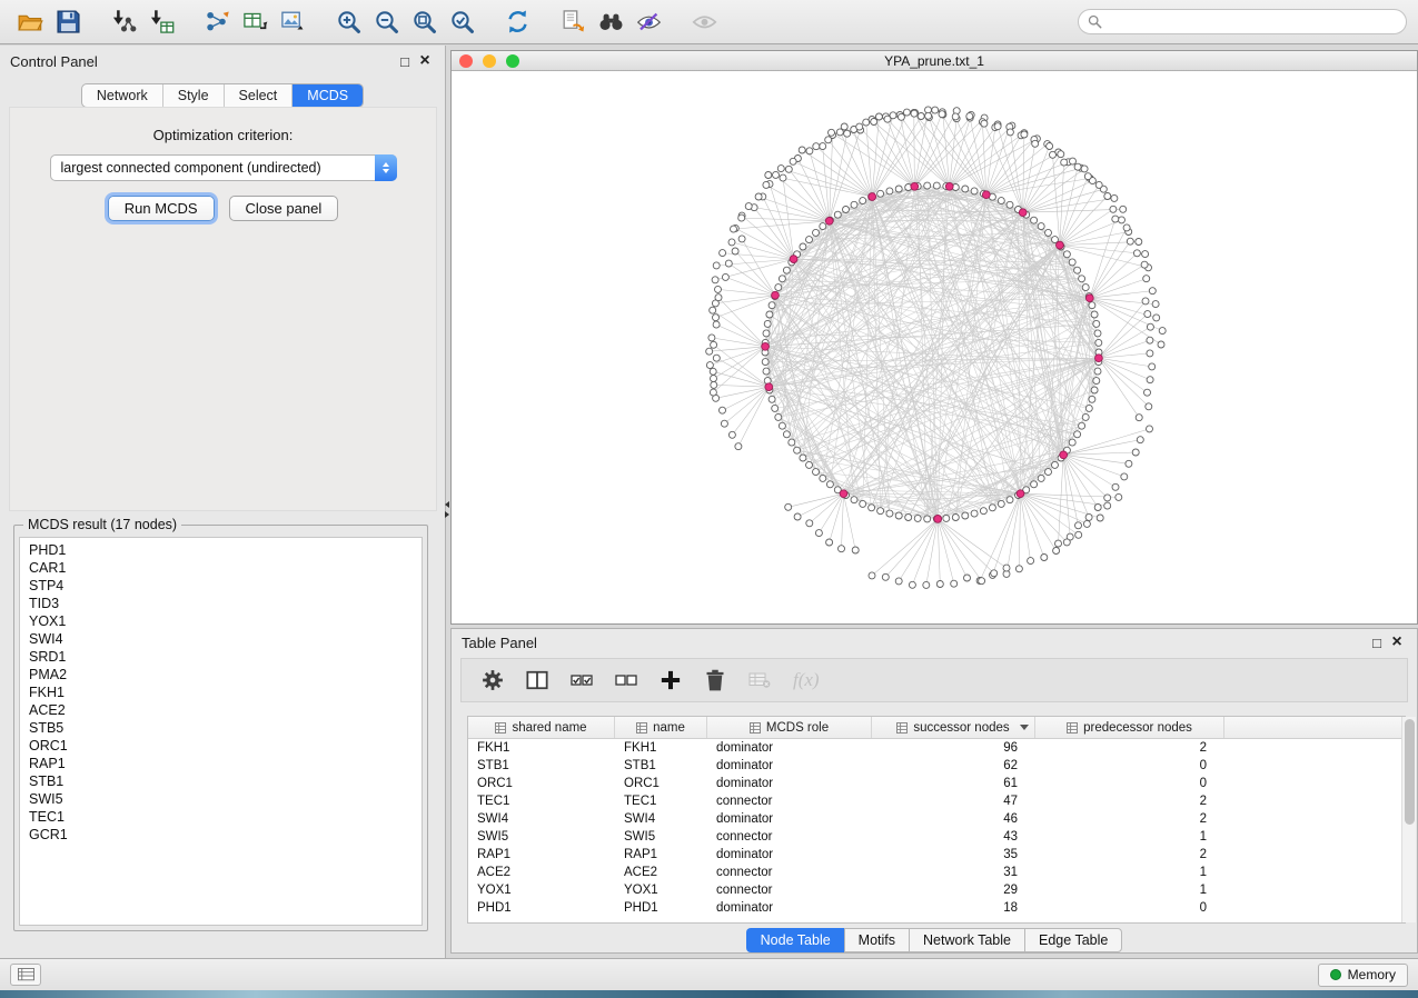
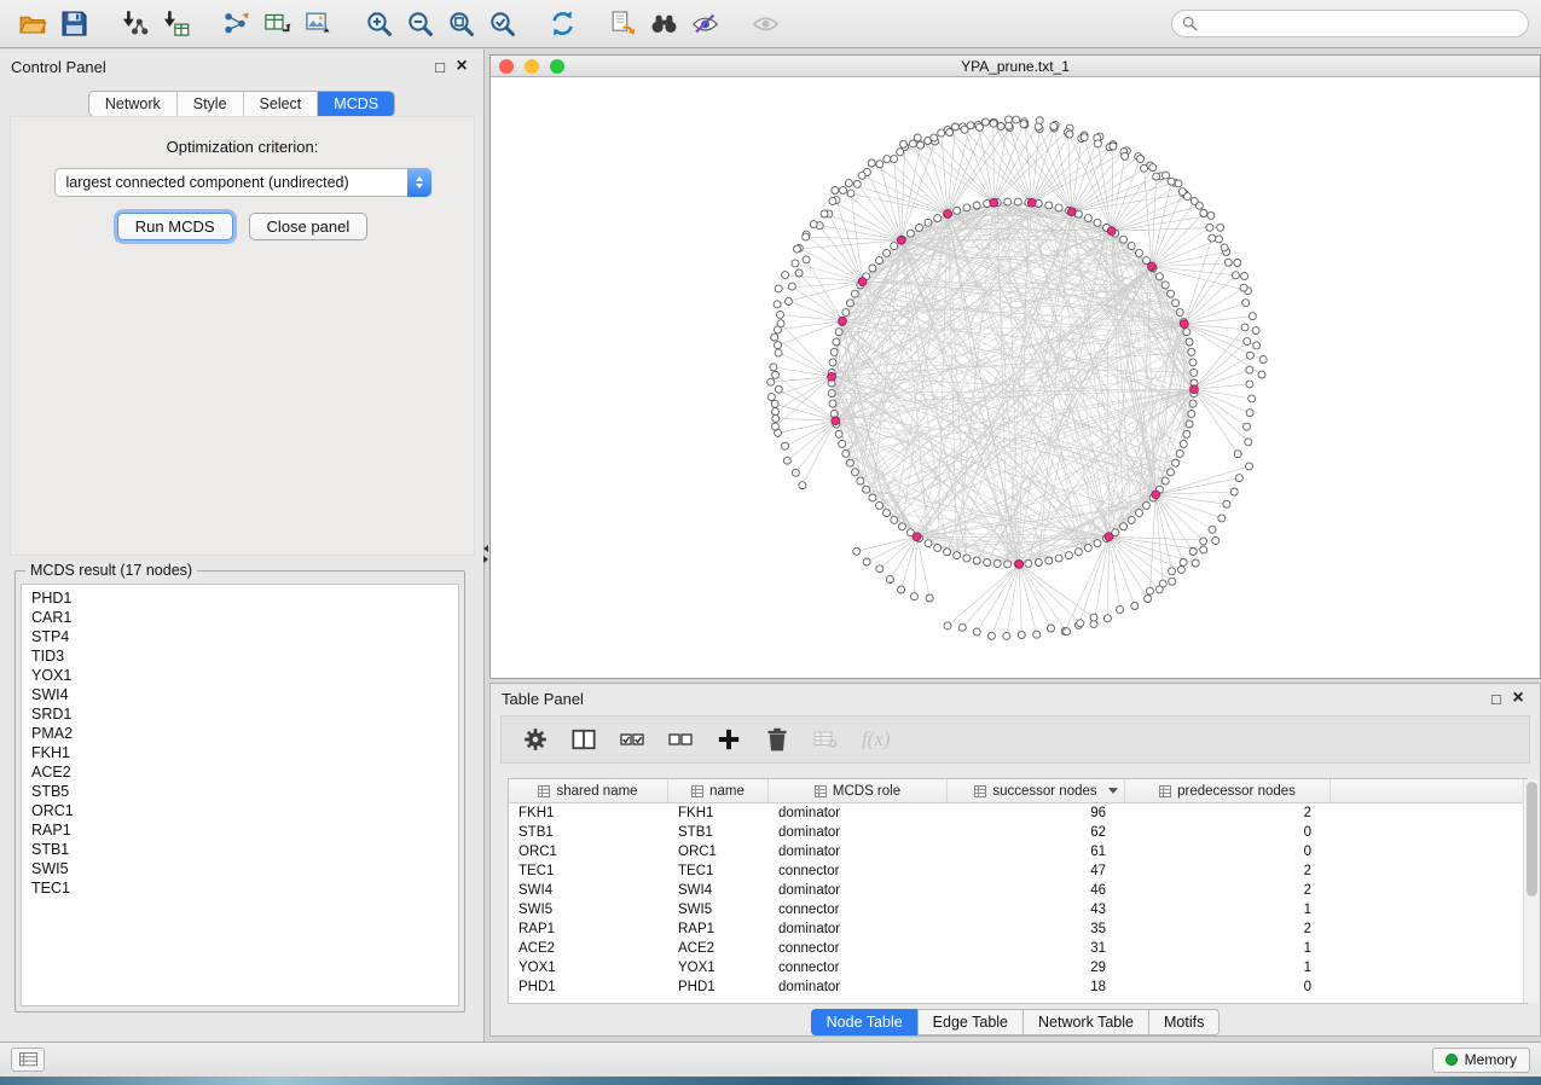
  Control Panel
  □
  ×
  Network
  Style
  Select
  MCDS
  Optimization criterion:
  largest connected component (undirected)
  Run MCDS
  Close panel
  MCDS result (17 nodes)
  PHD1
  CAR1
  STP4
  TID3
  YOX1
  SWI4
  SRD1
  PMA2
  FKH1
  ACE2
  STB5
  ORC1
  RAP1
  STB1
  SWI5
  TEC1
- GCR1
  YPA_prune.txt_1
  Table Panel
  □
  ×
  f(x)
  shared name
  name
  MCDS role
  successor nodes
  predecessor nodes
  FKH1
  FKH1
  dominator
  96
  2
  STB1
  STB1
  dominator
  62
  0
  ORC1
  ORC1
  dominator
  61
  0
  TEC1
  TEC1
  connector
  47
  2
  SWI4
  SWI4
  dominator
  46
  2
  SWI5
  SWI5
  connector
  43
  1
  RAP1
  RAP1
  dominator
  35
  2
  ACE2
  ACE2
  connector
  31
  1
  YOX1
  YOX1
  connector
  29
  1
  PHD1
  PHD1
  dominator
  18
  0
  Node Table
- Motifs
+ Edge Table
  Network Table
- Edge Table
+ Motifs
  Memory
